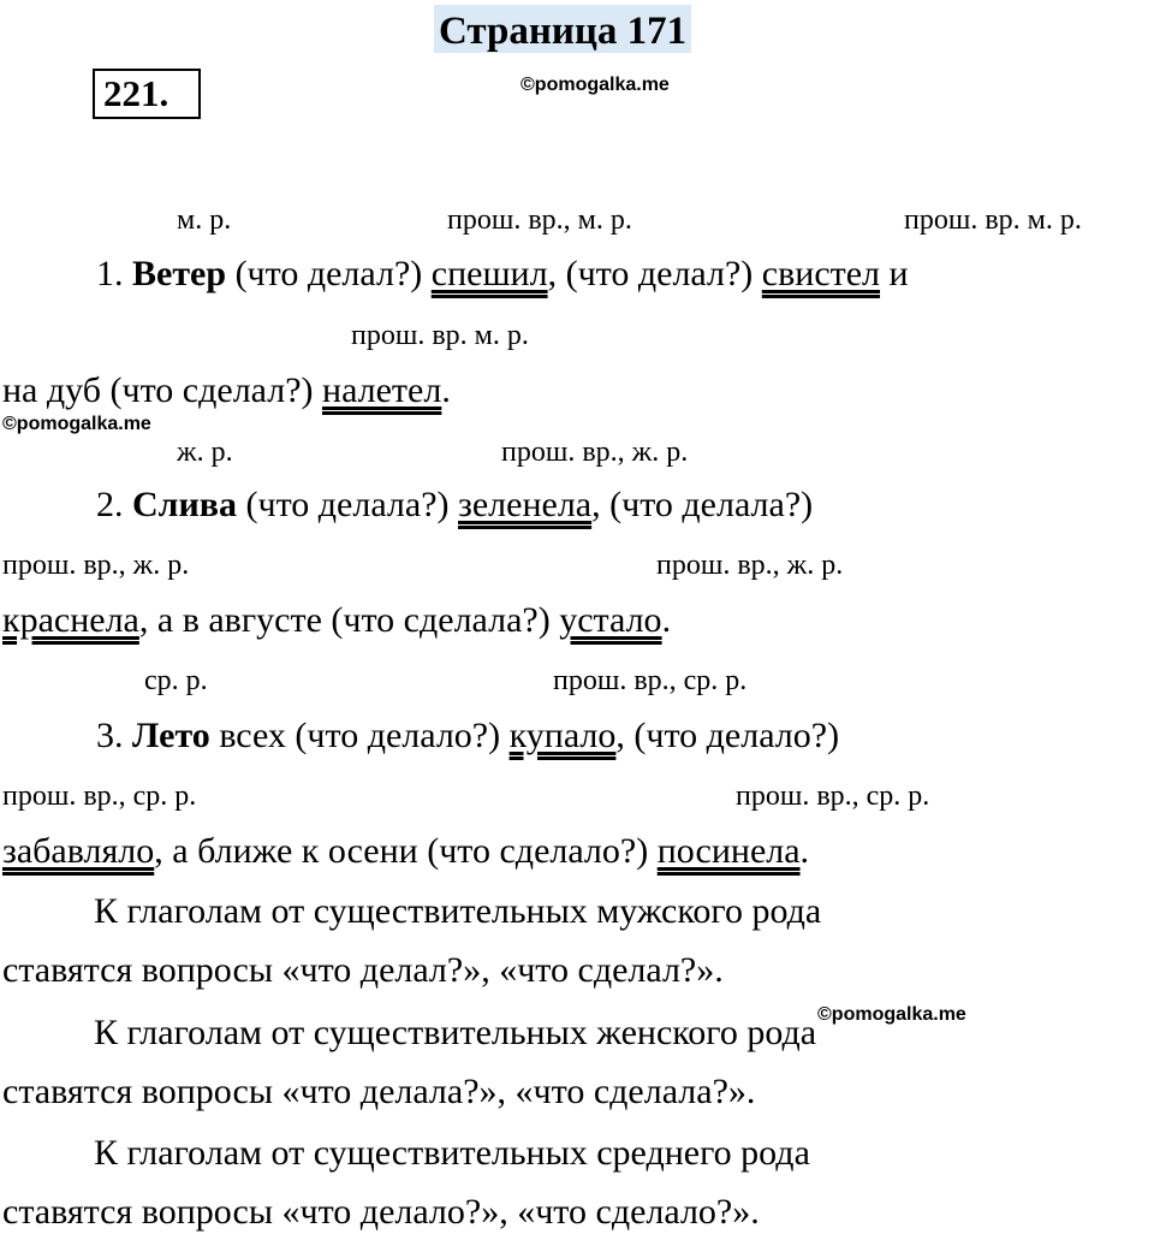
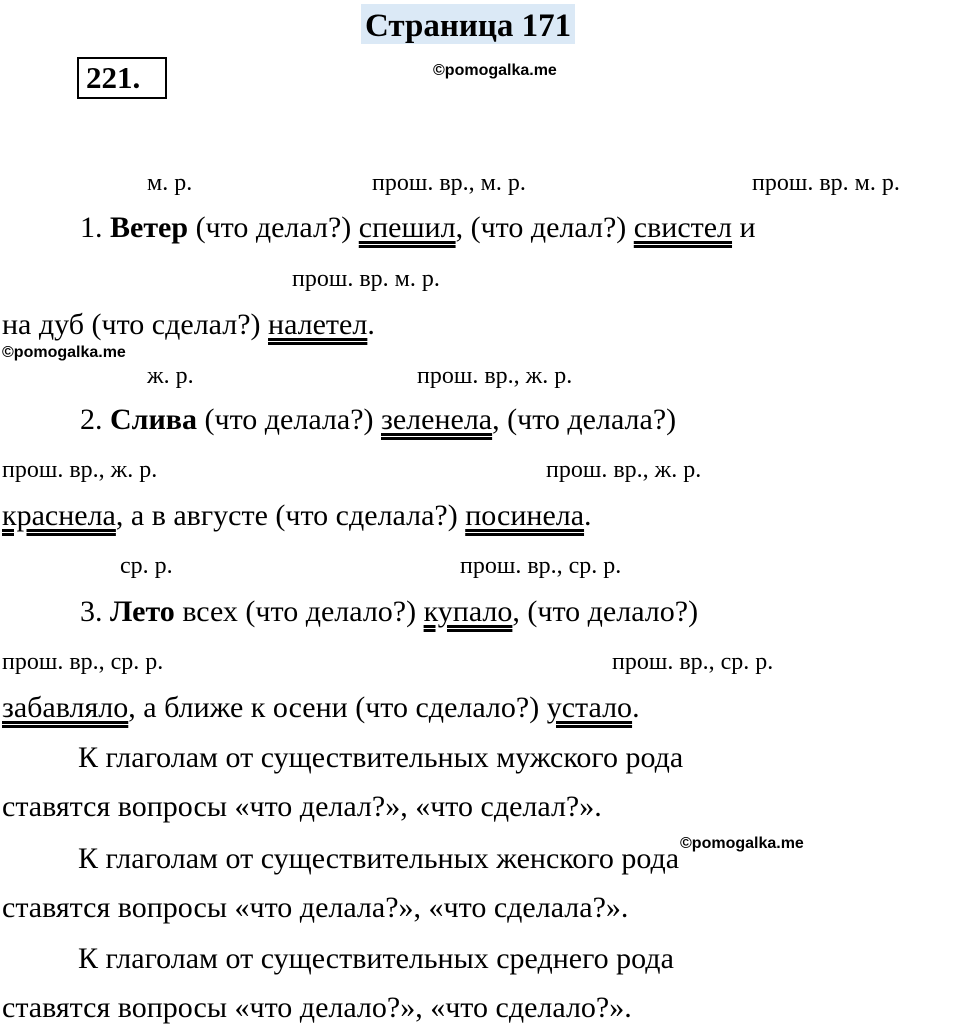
  Страница 171
  221.
  ©pomogalka.me
  м. р.
  прош. вр., м. р.
  прош. вр. м. р.
  1. Ветер (что делал?) спешил, (что делал?) свистел и
  прош. вр. м. р.
  на дуб (что сделал?) налетел.
  ©pomogalka.me
  ж. р.
  прош. вр., ж. р.
  2. Слива (что делала?) зеленела, (что делала?)
  прош. вр., ж. р.
  прош. вр., ж. р.
- краснела, а в августе (что сделала?) устало.
+ краснела, а в августе (что сделала?) посинела.
  ср. р.
  прош. вр., ср. р.
  3. Лето всех (что делало?) купало, (что делало?)
  прош. вр., ср. р.
  прош. вр., ср. р.
- забавляло, а ближе к осени (что сделало?) посинела.
+ забавляло, а ближе к осени (что сделало?) устало.
  К глаголам от существительных мужского рода
  ставятся вопросы «что делал?», «что сделал?».
  ©pomogalka.me
  К глаголам от существительных женского рода
  ставятся вопросы «что делала?», «что сделала?».
  К глаголам от существительных среднего рода
  ставятся вопросы «что делало?», «что сделало?».
